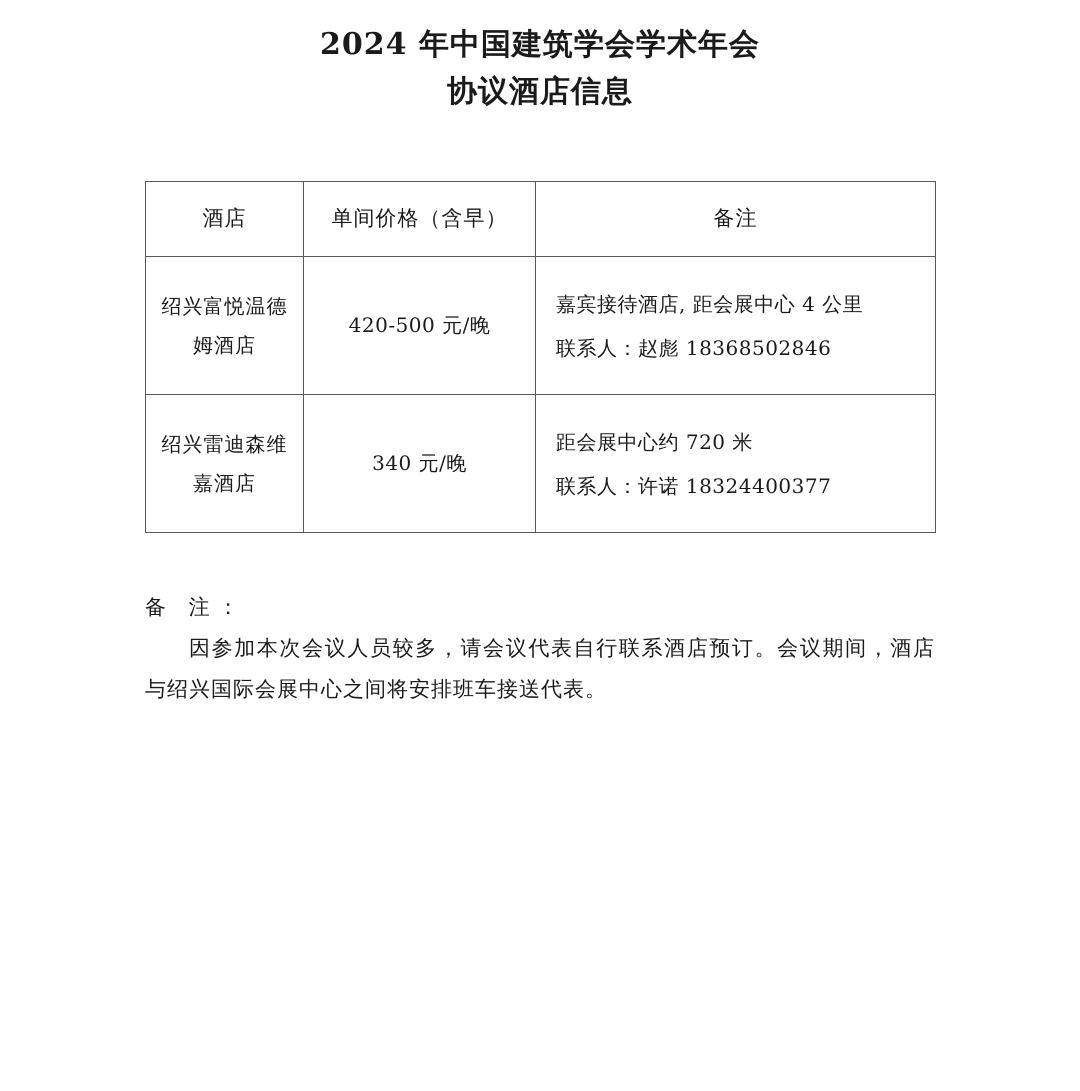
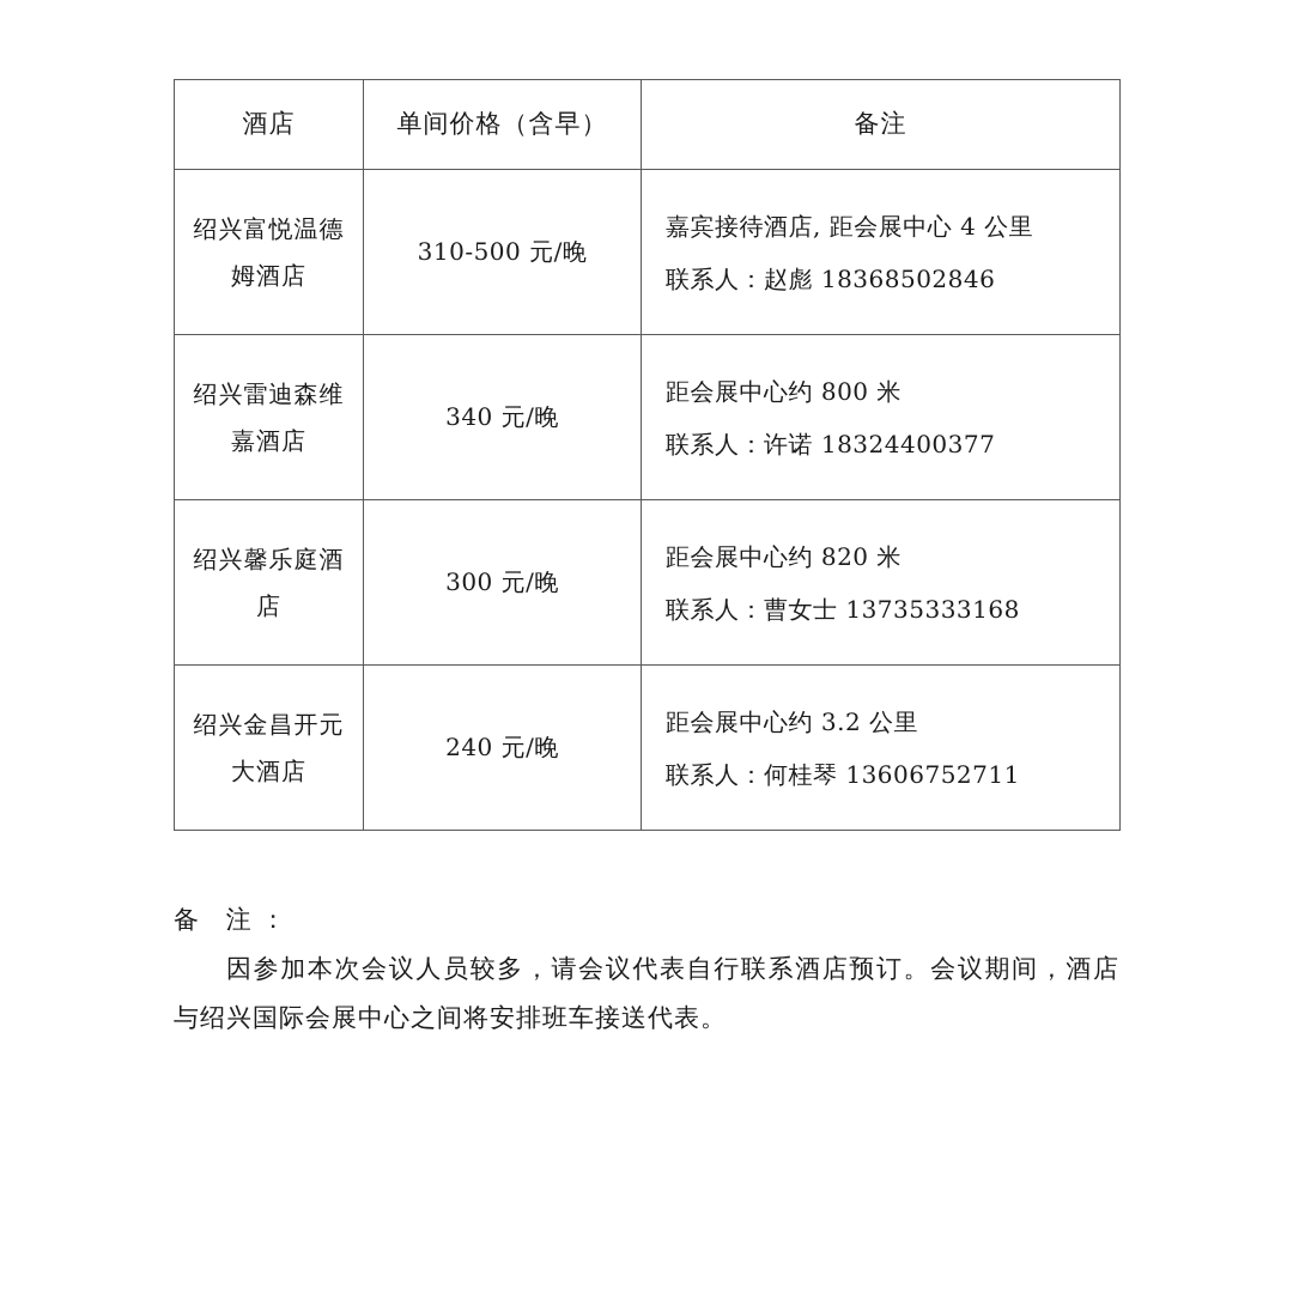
- 2024 年中国建筑学会学术年会
- 协议酒店信息
  酒店	单间价格（含早）	备注
- 绍兴富悦温德姆酒店	420-500 元/晚	嘉宾接待酒店, 距会展中心 4 公里 联系人：赵彪 18368502846
+ 绍兴富悦温德姆酒店	310-500 元/晚	嘉宾接待酒店, 距会展中心 4 公里 联系人：赵彪 18368502846
- 绍兴雷迪森维嘉酒店	340 元/晚	距会展中心约 720 米 联系人：许诺 18324400377
+ 绍兴雷迪森维嘉酒店	340 元/晚	距会展中心约 800 米 联系人：许诺 18324400377
+ 绍兴馨乐庭酒店	300 元/晚	距会展中心约 820 米 联系人：曹女士 13735333168
+ 绍兴金昌开元大酒店	240 元/晚	距会展中心约 3.2 公里 联系人：何桂琴 13606752711
  备 注：
  因参加本次会议人员较多，请会议代表自行联系酒店预订。会议期间，酒店与绍兴国际会展中心之间将安排班车接送代表。
